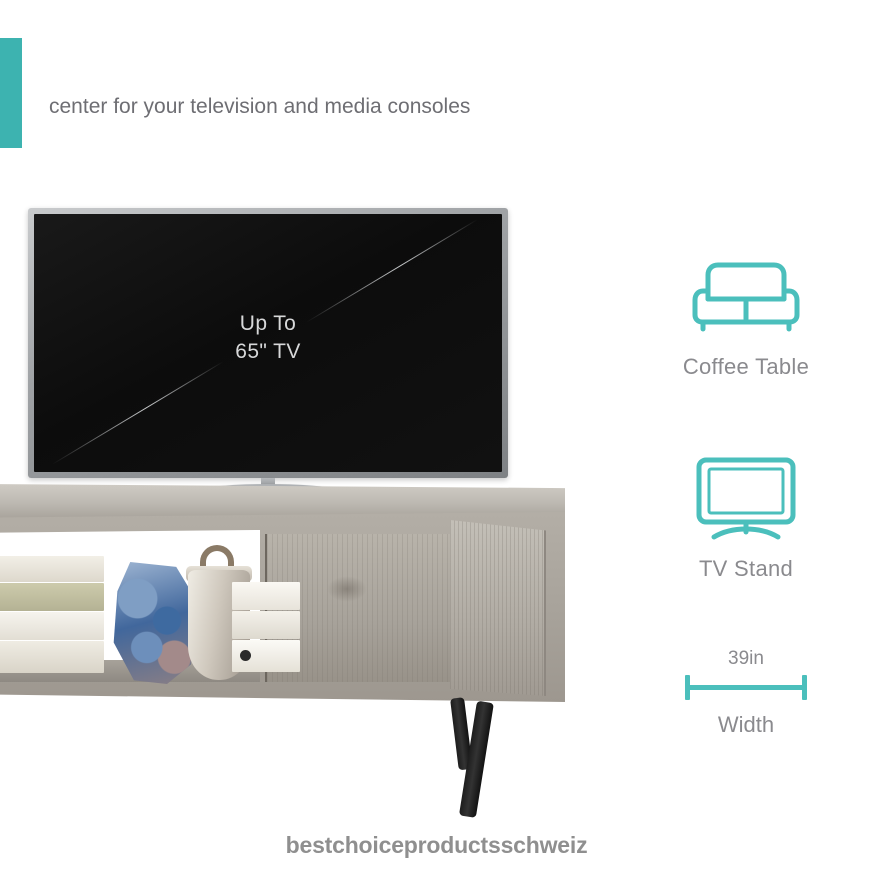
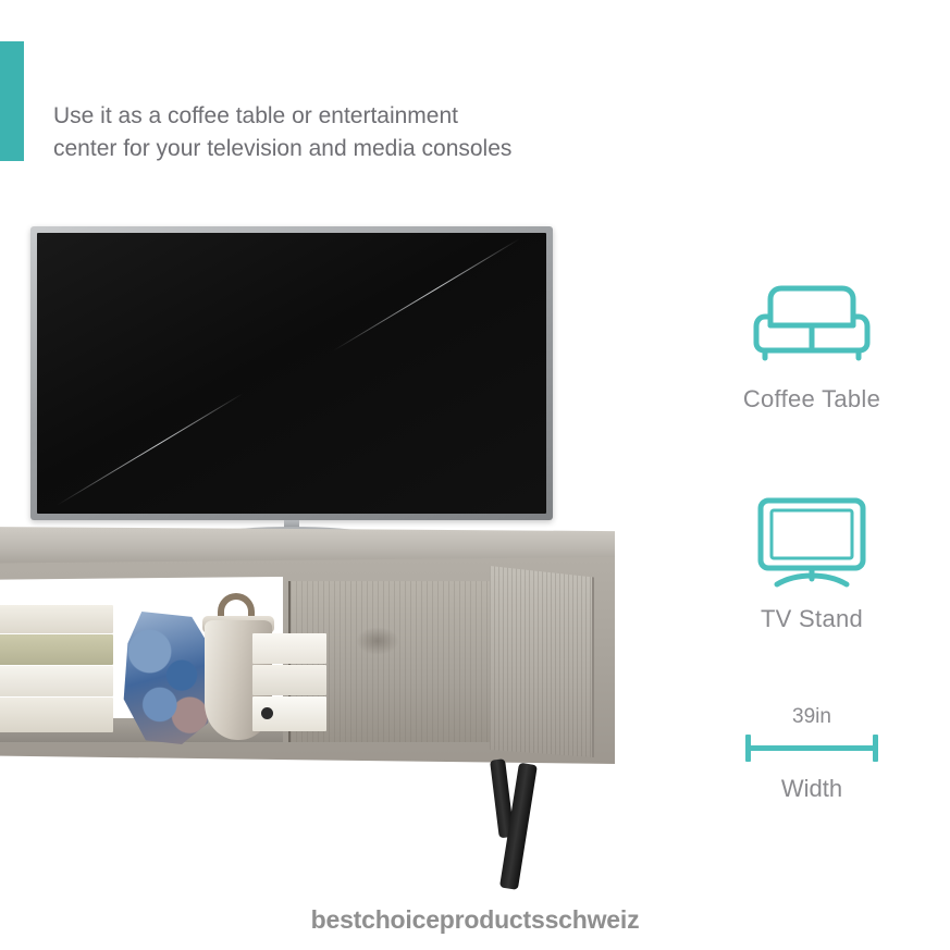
+ Use it as a coffee table or entertainment
  center for your television and media consoles
- Up To
- 65" TV
  Coffee Table
  TV Stand
  39in
  Width
  bestchoiceproductsschweiz
